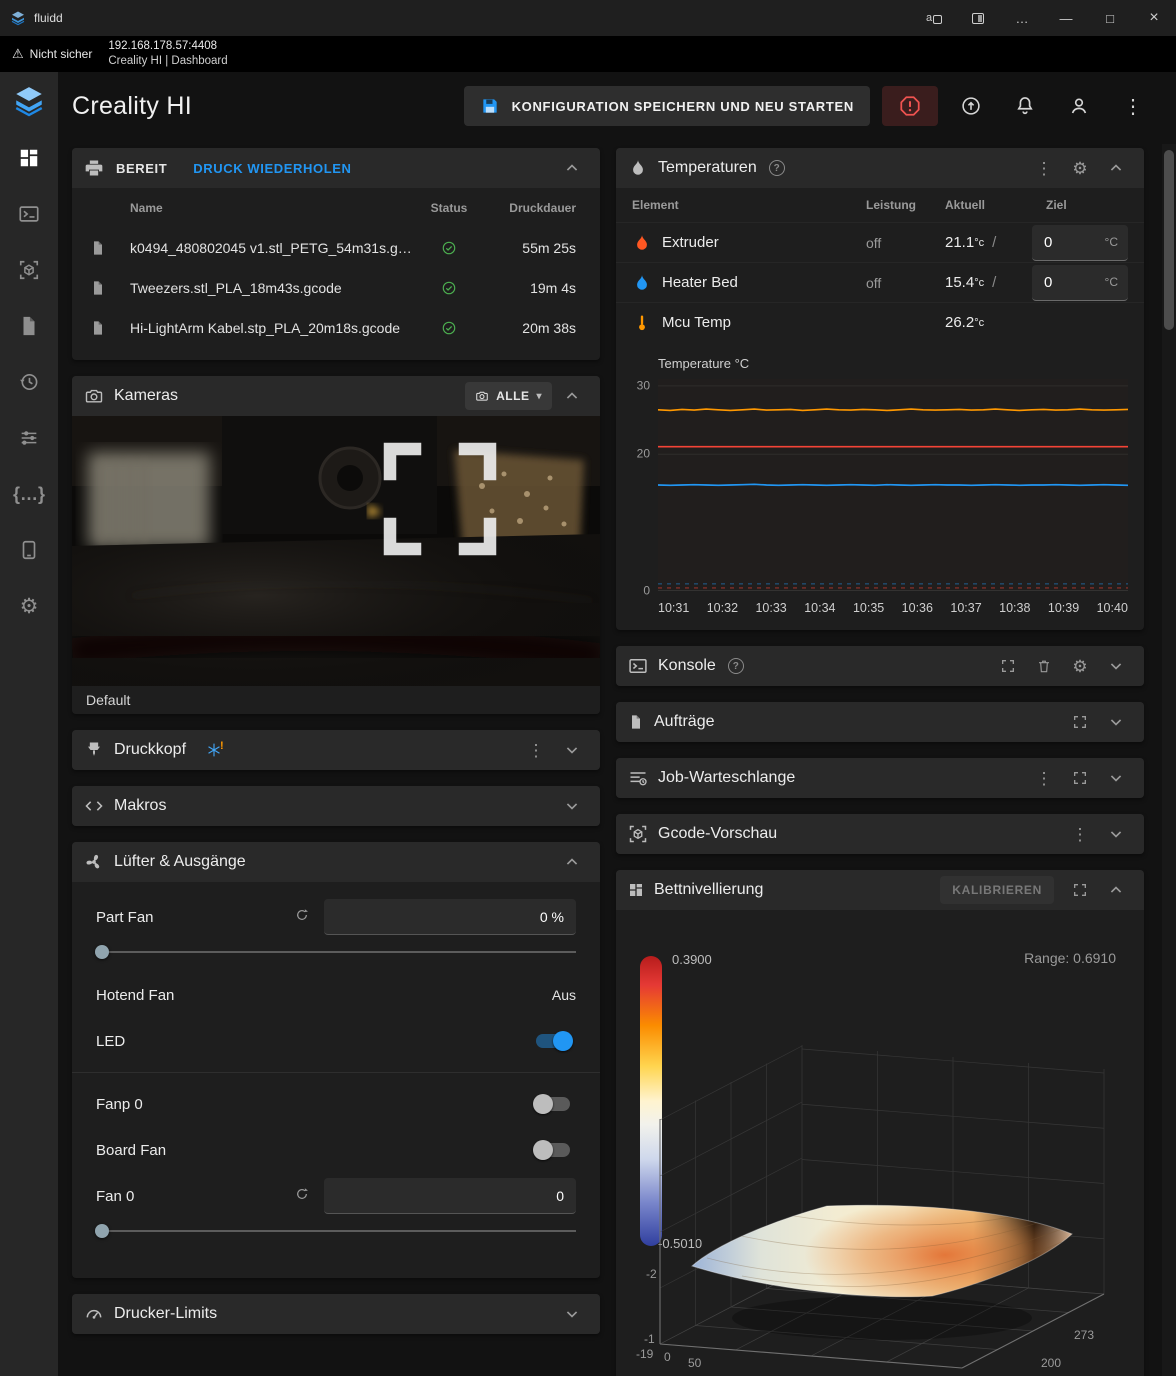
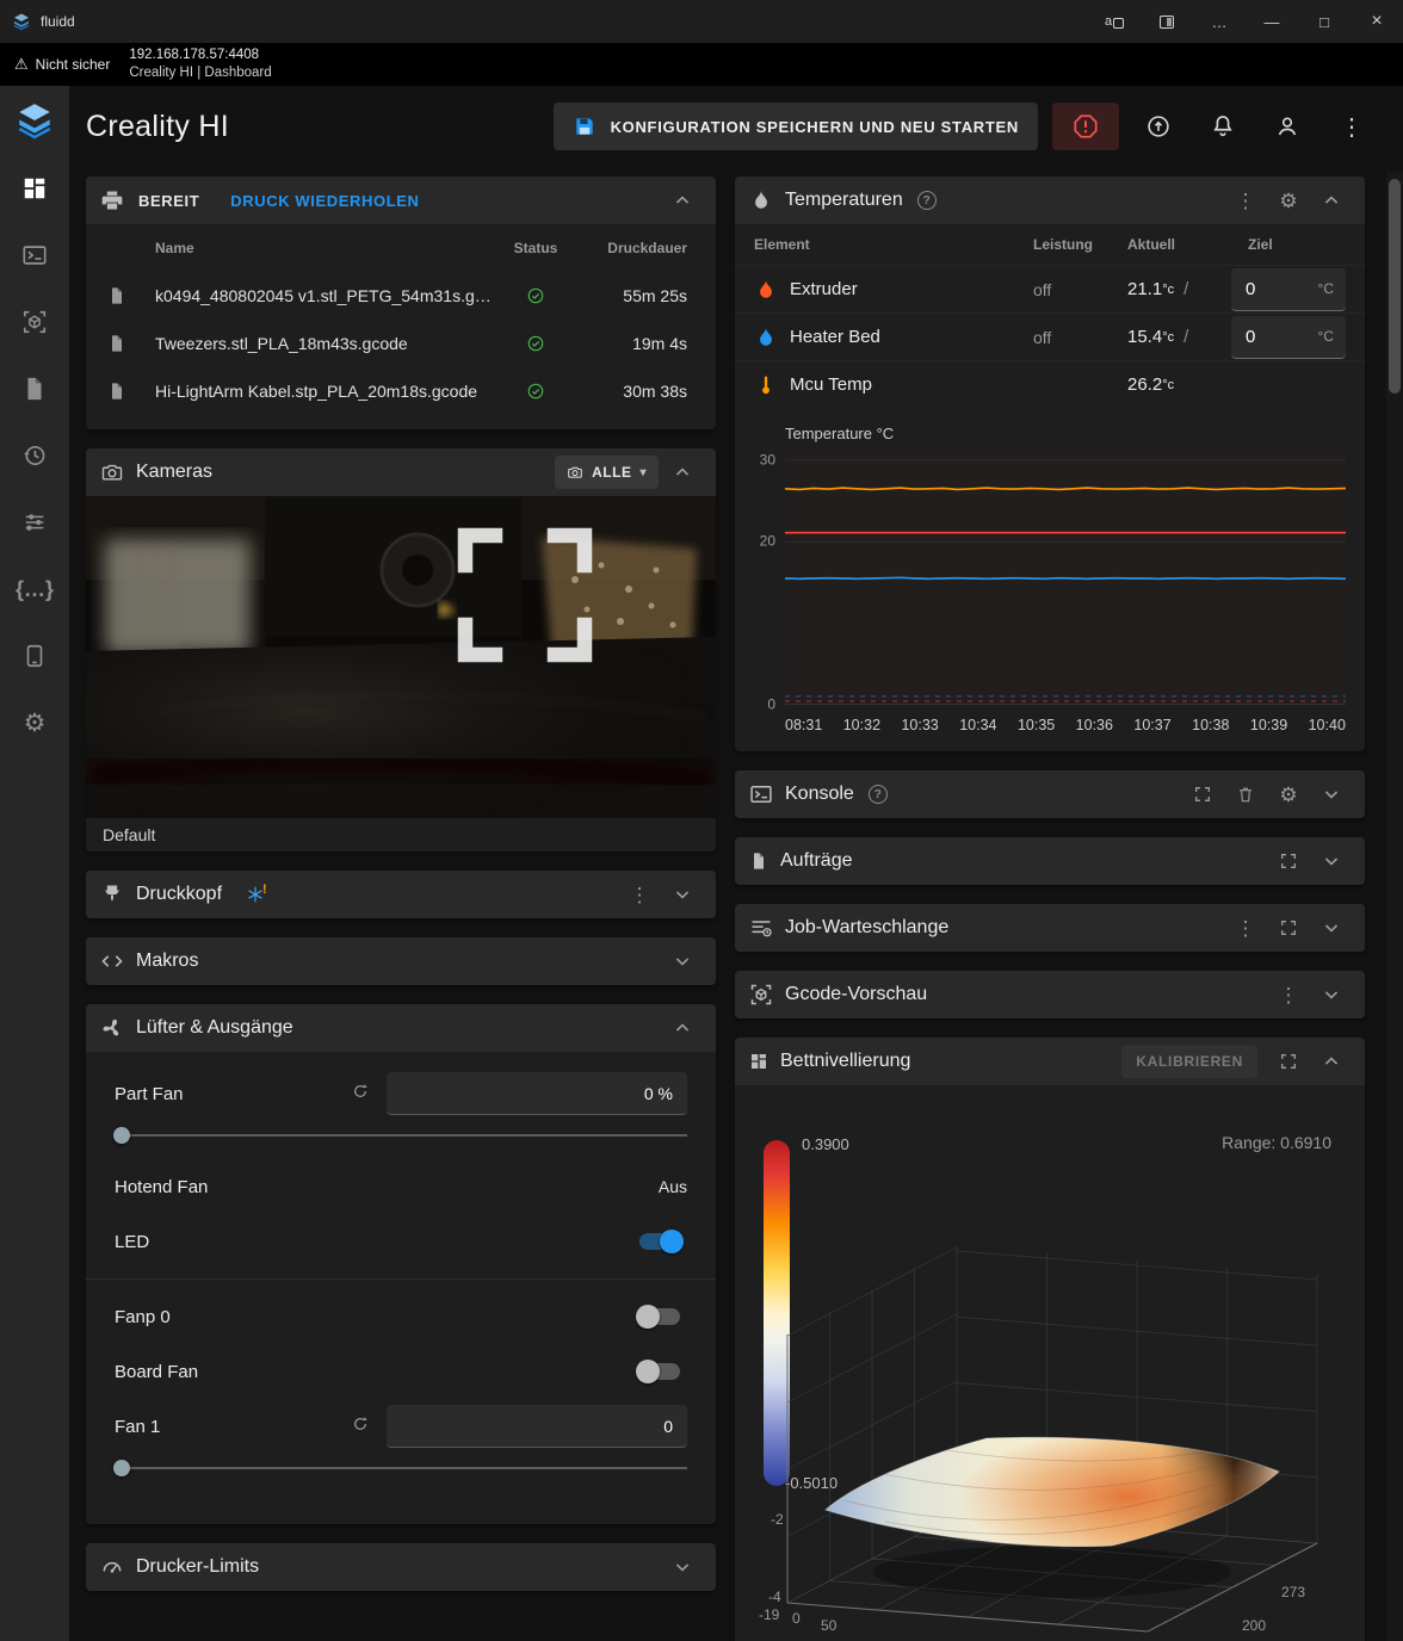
  fluidd
  a
  …
  —
  □
  ×
  ⚠
  Nicht sicher
  192.168.178.57:4408
  Creality HI | Dashboard
  {…}
  ⚙
  Creality HI
  KONFIGURATION SPEICHERN UND NEU STARTEN
  ⋮
  BEREIT
  DRUCK WIEDERHOLEN
  Name
  Status
  Druckdauer
  k0494_480802045 v1.stl_PETG_54m31s.gco
  55m 25s
  Tweezers.stl_PLA_18m43s.gcode
  19m 4s
  Hi-LightArm Kabel.stp_PLA_20m18s.gcode
- 20m 38s
+ 30m 38s
  Kameras
  ALLE
  ▾
  Default
  Druckkopf
  !
  ⋮
  Makros
  Lüfter & Ausgänge
  Part Fan
  0 %
  Hotend Fan
  Aus
  LED
  Fanp 0
  Board Fan
- Fan 0
+ Fan 1
  0
  Drucker-Limits
  Temperaturen
  ?
  ⋮
  ⚙
  Element
  Leistung
  Aktuell
  Ziel
  Extruder
  off
  21.1°c /
  0
  °C
  Heater Bed
  off
  15.4°c /
  0
  °C
  Mcu Temp
  26.2°c
  Temperature °C
  30
  20
  0
- 10:31
+ 08:31
  10:32
  10:33
  10:34
  10:35
  10:36
  10:37
  10:38
  10:39
  10:40
  Konsole
  ?
  ⚙
  Aufträge
  Job-Warteschlange
  ⋮
  Gcode-Vorschau
  ⋮
  Bettnivellierung
  KALIBRIEREN
  Range: 0.6910
  0.3900
  0.5010
  -2
- -1
+ -4
  -19
  0
  50
  273
  200
